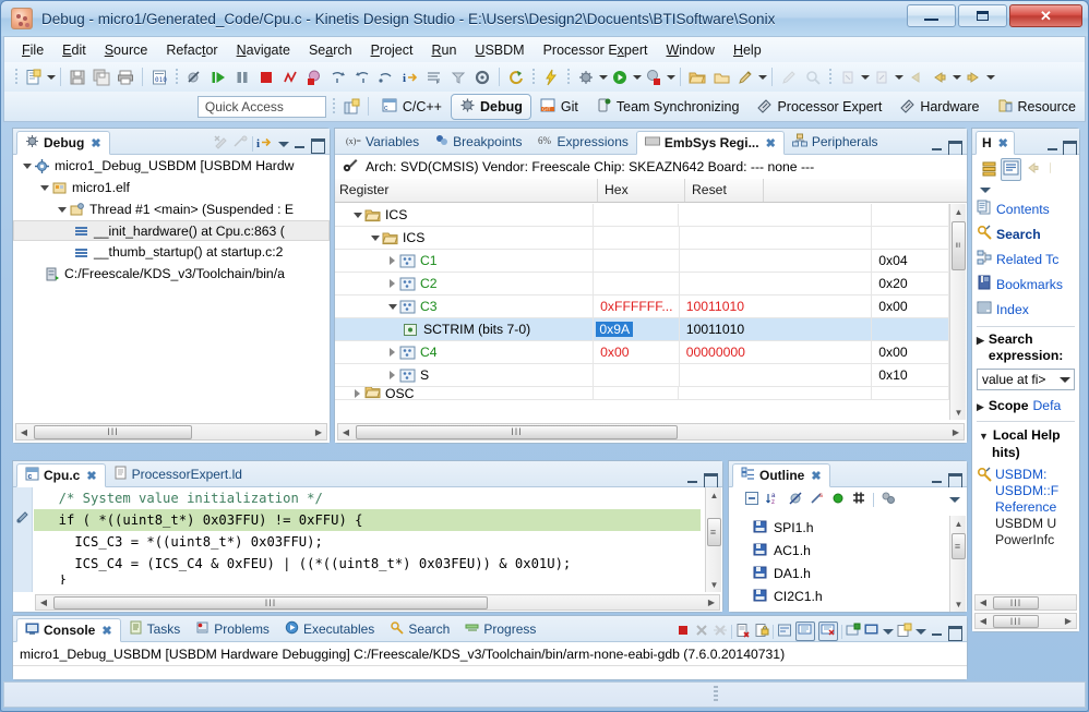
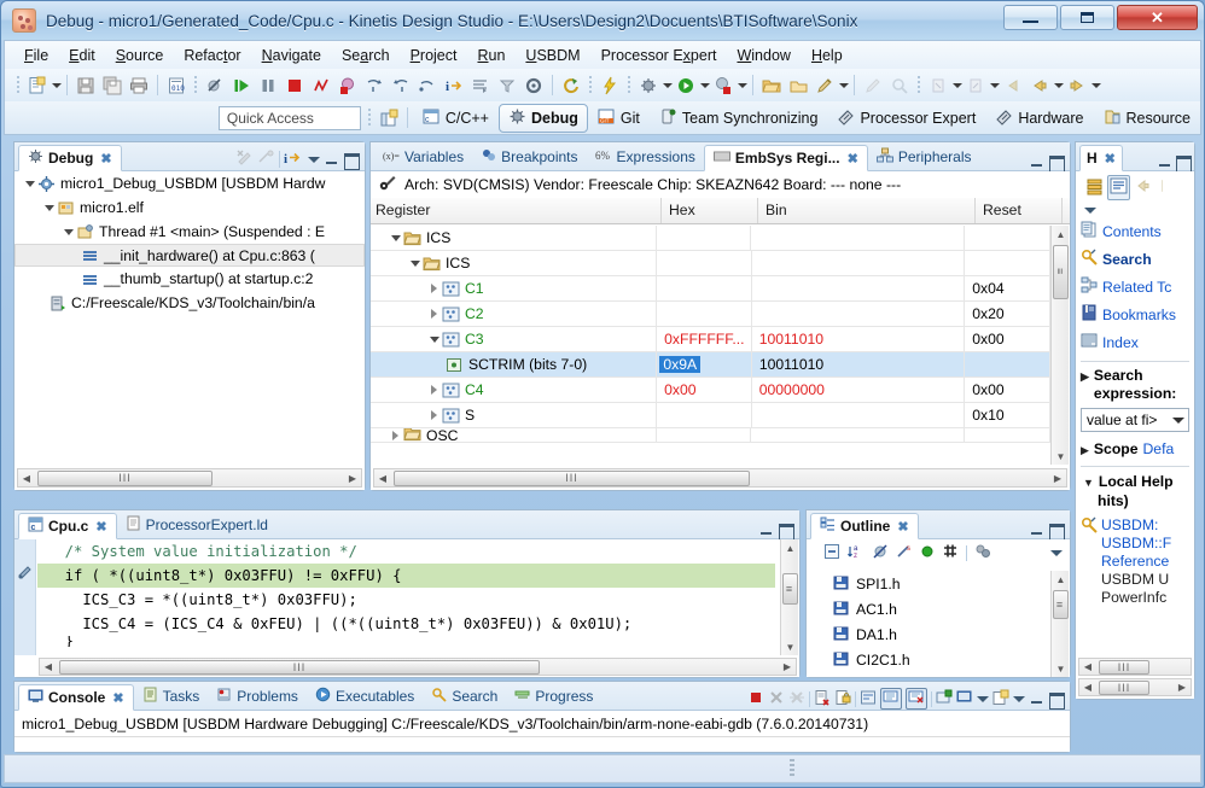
  Debug - micro1/Generated_Code/Cpu.c - Kinetis Design Studio - E:\Users\Design2\Docuents\BTISoftware\Sonix
  ✕
  File
  Edit
  Source
  Refactor
  Navigate
  Search
  Project
  Run
  USBDM
  Processor Expert
  Window
  Help
  i
  Quick Access
  C/C++
  Debug
  Git
  Team Synchronizing
  Processor Expert
  Hardware
  Resource
  Debug
  ✖
  i
  micro1_Debug_USBDM [USBDM Hardw
  micro1.elf
  Thread #1 <main> (Suspended : E
  __init_hardware() at Cpu.c:863 (
  __thumb_startup() at startup.c:2
  C:/Freescale/KDS_v3/Toolchain/bin/a
  ◀
  III
  ▶
  (x)=
  Variables
  Breakpoints
  6%
  Expressions
  EmbSys Regi...
  ✖
  Peripherals
  Arch: SVD(CMSIS) Vendor: Freescale Chip: SKEAZN642 Board: --- none ---
  Register
  Hex
+ Bin
  Reset
  ICS
  ICS
  C1
  0x04
  C2
  0x20
  C3
  0xFFFFFF...
  10011010
  0x00
  SCTRIM (bits 7-0)
  0x9A
  10011010
  C4
  0x00
  00000000
  0x00
  S
  0x10
  OSC
  ▲
  ▼
  ◀
  III
  ▶
  H
  ✖
  Contents
  Search
  Related Tc
  Bookmarks
  Index
  ▶
  Search expression:
  value at fi>
  ▶
  Scope
  Defa
  ▼
  Local Help
  hits)
  USBDM:
  USBDM::F
  Reference
  USBDM U
  PowerInfc
  ◀
  III
  ◀
  III
  ▶
  Cpu.c
  ✖
  ProcessorExpert.ld
  /* System value initialization */
  if ( *((uint8_t*) 0x03FFU) != 0xFFU) {
  ICS_C3 = *((uint8_t*) 0x03FFU);
  ICS_C4 = (ICS_C4 & 0xFEU) | ((*((uint8_t*) 0x03FEU)) & 0x01U);
  }
  ▲
  ≡
  ▼
  ◀
  III
  ▶
  Outline
  ✖
  SPI1.h
  AC1.h
  DA1.h
  CI2C1.h
  ▲
  ≡
  ▼
  Console
  ✖
  Tasks
  Problems
  Executables
  Search
  Progress
  micro1_Debug_USBDM [USBDM Hardware Debugging] C:/Freescale/KDS_v3/Toolchain/bin/arm-none-eabi-gdb (7.6.0.20140731)
